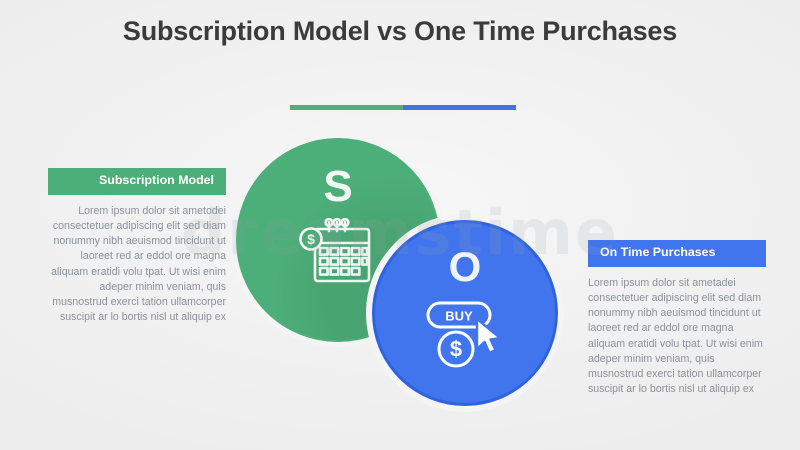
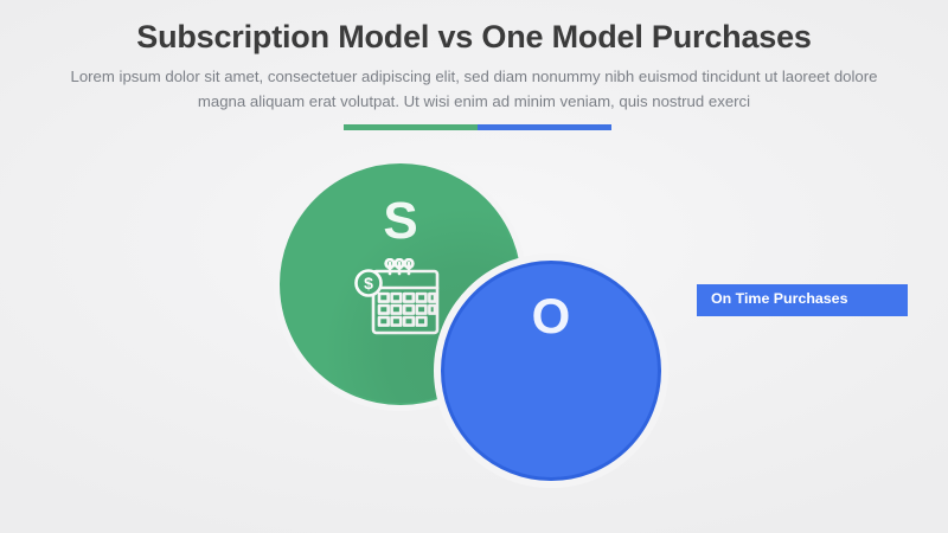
- Subscription Model vs One Time Purchases
+ Subscription Model vs One Model Purchases
+ Lorem ipsum dolor sit amet, consectetuer adipiscing elit, sed diam nonummy nibh euismod tincidunt ut laoreet dolore magna aliquam erat volutpat. Ut wisi enim ad minim veniam, quis nostrud exerci
  O
- BUY
- $
- dreamstime
- Subscription Model
- Lorem ipsum dolor sit ametodei consectetuer adipiscing elit sed diam nonummy nibh aeuismod tincidunt ut laoreet red ar eddol ore magna aliquam eratidi volu tpat. Ut wisi enim adeper minim veniam, quis musnostrud exerci tation ullamcorper suscipit ar lo bortis nisl ut aliquip ex
  On Time Purchases
- Lorem ipsum dolor sit ametadei consectetuer adipiscing elit sed diam nonummy nibh aeuismod tincidunt ut laoreet red ar eddol ore magna aliquam eratidi volu tpat. Ut wisi enim adeper minim veniam, quis musnostrud exerci tation ullamcorper suscipit ar lo bortis nisl ut aliquip ex
